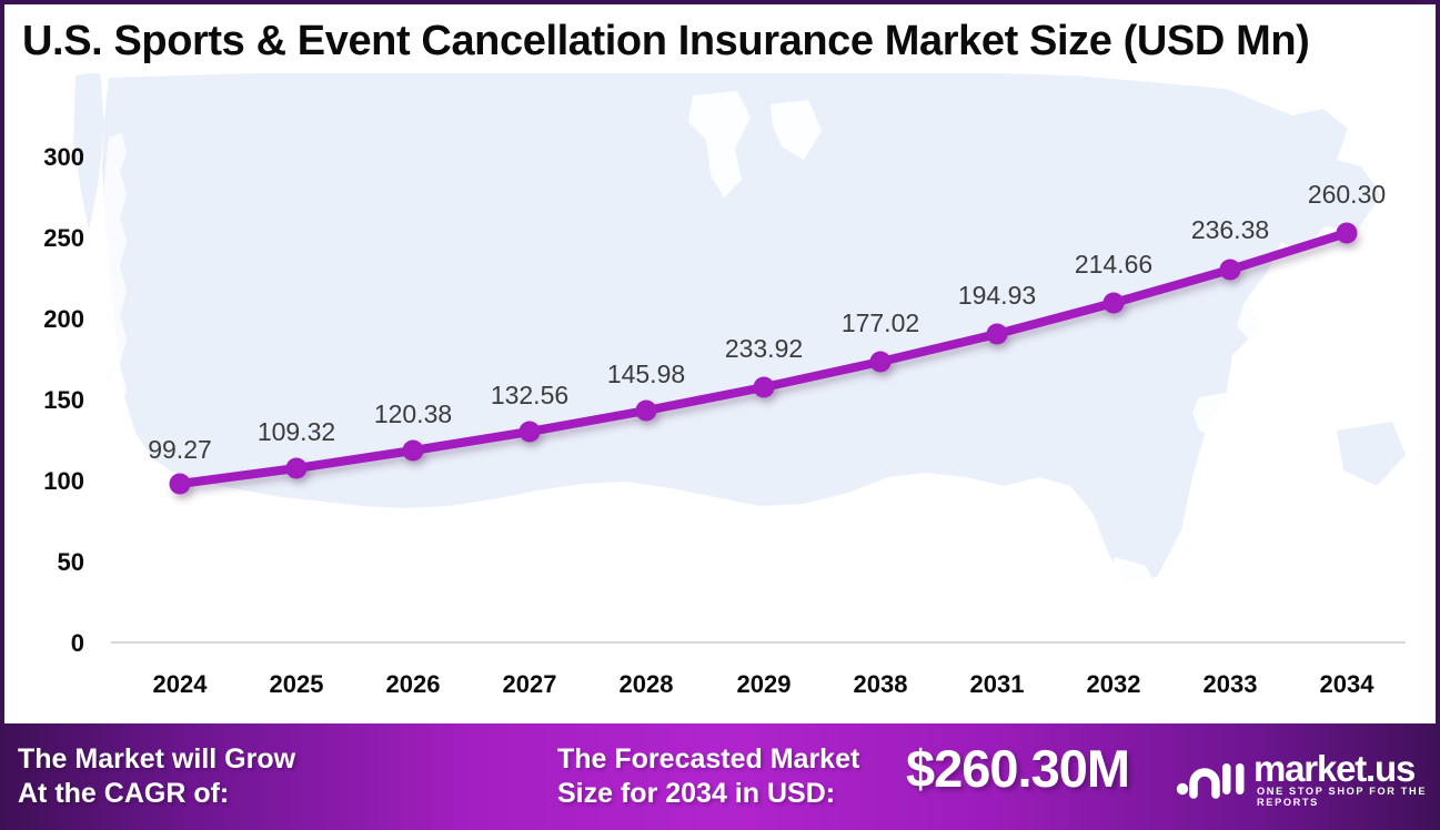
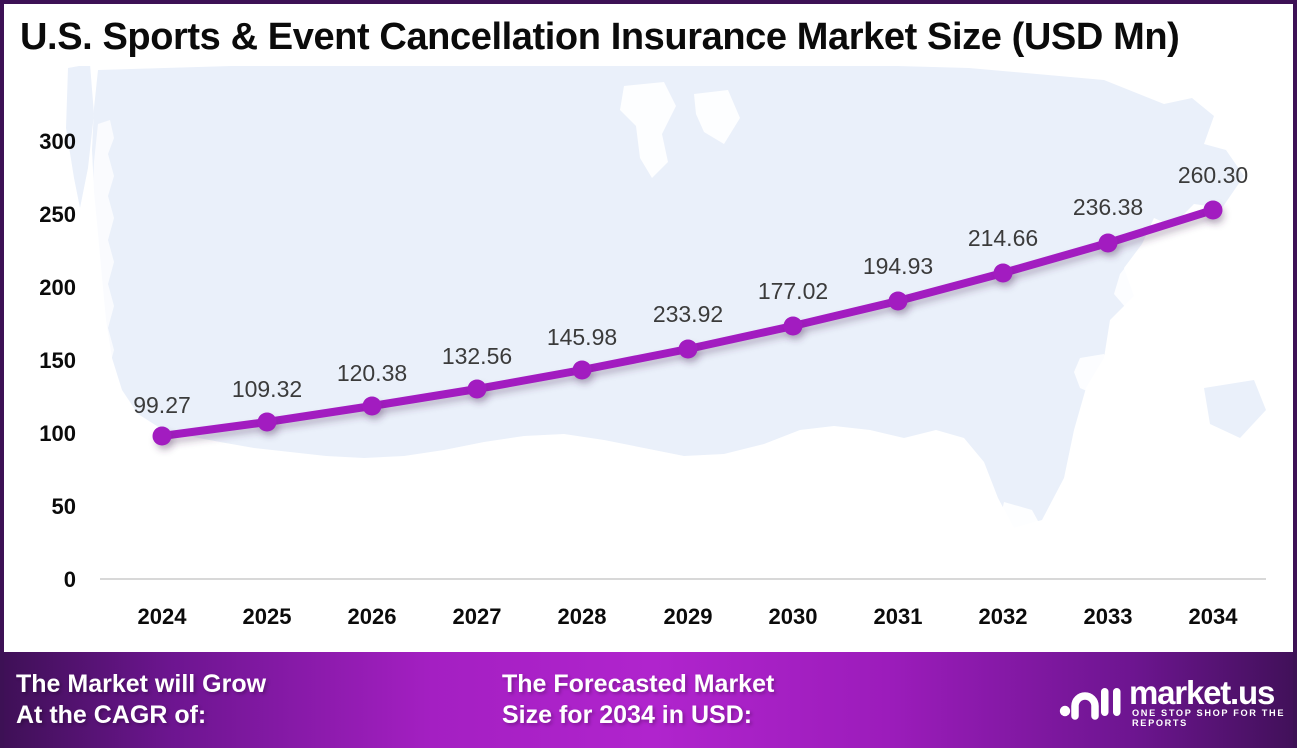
  U.S. Sports & Event Cancellation Insurance Market Size (USD Mn)
  300
  250
  200
  150
  100
  50
  0
  2024
  2025
  2026
  2027
  2028
  2029
- 2038
+ 2030
  2031
  2032
  2033
  2034
  99.27
  109.32
  120.38
  132.56
  145.98
  233.92
  177.02
  194.93
  214.66
  236.38
  260.30
  The Market will Grow
  At the CAGR of:
  The Forecasted Market
  Size for 2034 in USD:
- $260.30M
  market.us
  ONE STOP SHOP FOR THE REPORTS
